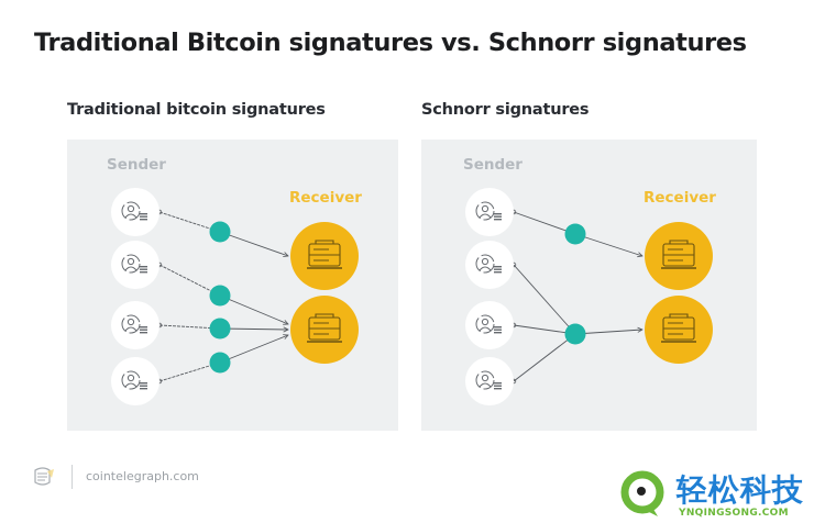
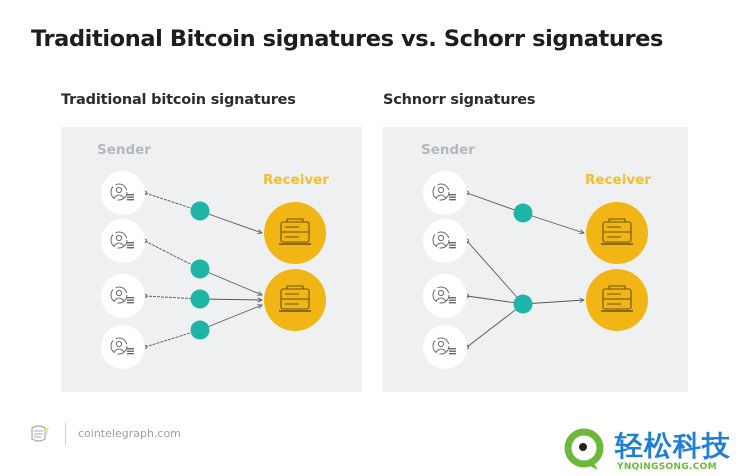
- Traditional Bitcoin signatures vs. Schnorr signatures
+ Traditional Bitcoin signatures vs. Schorr signatures
  Traditional bitcoin signatures
  Schnorr signatures
  Sender
  Receiver
  Sender
  Receiver
  cointelegraph.com
  轻松科技
  YNQINGSONG.COM
